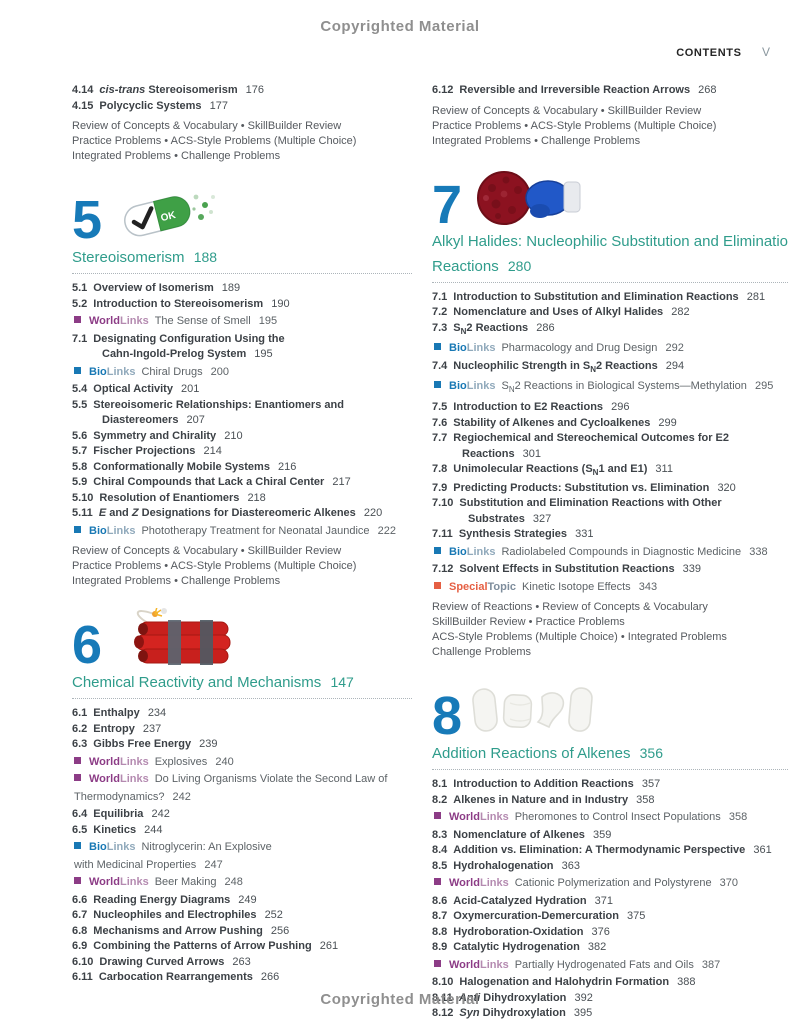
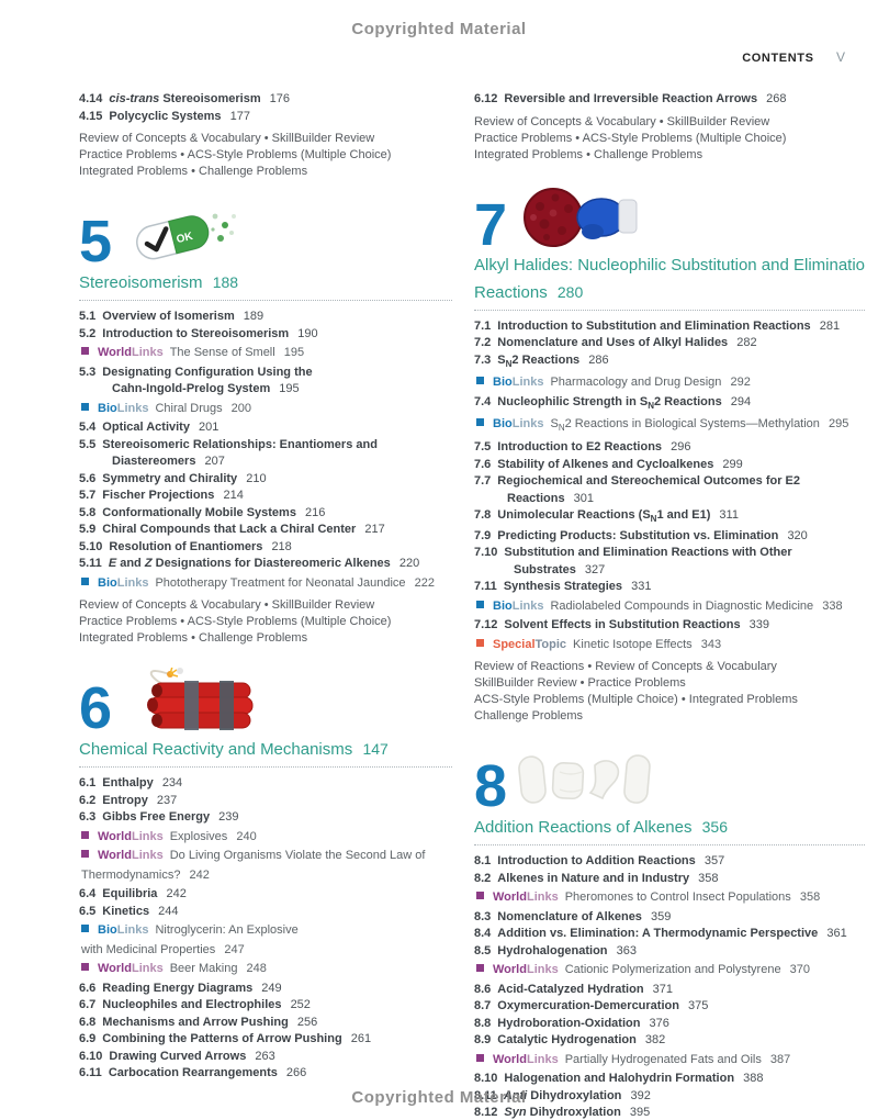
  Copyrighted Material
  CONTENTS V
  4.14 cis-trans Stereoisomerism 176
  4.15 Polycyclic Systems 177
  Review of Concepts & Vocabulary • SkillBuilder Review
  Practice Problems • ACS-Style Problems (Multiple Choice)
  Integrated Problems • Challenge Problems
  5
  Stereoisomerism 188
  5.1 Overview of Isomerism 189
  5.2 Introduction to Stereoisomerism 190
  WorldLinks The Sense of Smell 195
- 7.1 Designating Configuration Using the
+ 5.3 Designating Configuration Using the
  Cahn-Ingold-Prelog System 195
  BioLinks Chiral Drugs 200
  5.4 Optical Activity 201
  5.5 Stereoisomeric Relationships: Enantiomers and
  Diastereomers 207
  5.6 Symmetry and Chirality 210
  5.7 Fischer Projections 214
  5.8 Conformationally Mobile Systems 216
  5.9 Chiral Compounds that Lack a Chiral Center 217
  5.10 Resolution of Enantiomers 218
  5.11 E and Z Designations for Diastereomeric Alkenes 220
  BioLinks Phototherapy Treatment for Neonatal Jaundice 222
  Review of Concepts & Vocabulary • SkillBuilder Review
  Practice Problems • ACS-Style Problems (Multiple Choice)
  Integrated Problems • Challenge Problems
  6
  Chemical Reactivity and Mechanisms 147
  6.1 Enthalpy 234
  6.2 Entropy 237
  6.3 Gibbs Free Energy 239
  WorldLinks Explosives 240
  WorldLinks Do Living Organisms Violate the Second Law of
  Thermodynamics? 242
  6.4 Equilibria 242
  6.5 Kinetics 244
  BioLinks Nitroglycerin: An Explosive
  with Medicinal Properties 247
  WorldLinks Beer Making 248
  6.6 Reading Energy Diagrams 249
  6.7 Nucleophiles and Electrophiles 252
  6.8 Mechanisms and Arrow Pushing 256
  6.9 Combining the Patterns of Arrow Pushing 261
  6.10 Drawing Curved Arrows 263
  6.11 Carbocation Rearrangements 266
  6.12 Reversible and Irreversible Reaction Arrows 268
  Review of Concepts & Vocabulary • SkillBuilder Review
  Practice Problems • ACS-Style Problems (Multiple Choice)
  Integrated Problems • Challenge Problems
  7
  Alkyl Halides: Nucleophilic Substitution and Eliminatio
  Reactions 280
  7.1 Introduction to Substitution and Elimination Reactions 281
  7.2 Nomenclature and Uses of Alkyl Halides 282
  7.3 SN2 Reactions 286
  BioLinks Pharmacology and Drug Design 292
  7.4 Nucleophilic Strength in SN2 Reactions 294
  BioLinks SN2 Reactions in Biological Systems—Methylation 295
  7.5 Introduction to E2 Reactions 296
  7.6 Stability of Alkenes and Cycloalkenes 299
  7.7 Regiochemical and Stereochemical Outcomes for E2
  Reactions 301
  7.8 Unimolecular Reactions (SN1 and E1) 311
  7.9 Predicting Products: Substitution vs. Elimination 320
  7.10 Substitution and Elimination Reactions with Other
  Substrates 327
  7.11 Synthesis Strategies 331
  BioLinks Radiolabeled Compounds in Diagnostic Medicine 338
  7.12 Solvent Effects in Substitution Reactions 339
  SpecialTopic Kinetic Isotope Effects 343
  Review of Reactions • Review of Concepts & Vocabulary
  SkillBuilder Review • Practice Problems
  ACS-Style Problems (Multiple Choice) • Integrated Problems
  Challenge Problems
  8
  Addition Reactions of Alkenes 356
  8.1 Introduction to Addition Reactions 357
  8.2 Alkenes in Nature and in Industry 358
  WorldLinks Pheromones to Control Insect Populations 358
  8.3 Nomenclature of Alkenes 359
  8.4 Addition vs. Elimination: A Thermodynamic Perspective 361
  8.5 Hydrohalogenation 363
  WorldLinks Cationic Polymerization and Polystyrene 370
  8.6 Acid-Catalyzed Hydration 371
  8.7 Oxymercuration-Demercuration 375
  8.8 Hydroboration-Oxidation 376
  8.9 Catalytic Hydrogenation 382
  WorldLinks Partially Hydrogenated Fats and Oils 387
  8.10 Halogenation and Halohydrin Formation 388
  8.11 Anti Dihydroxylation 392
  8.12 Syn Dihydroxylation 395
  Copyrighted Material
